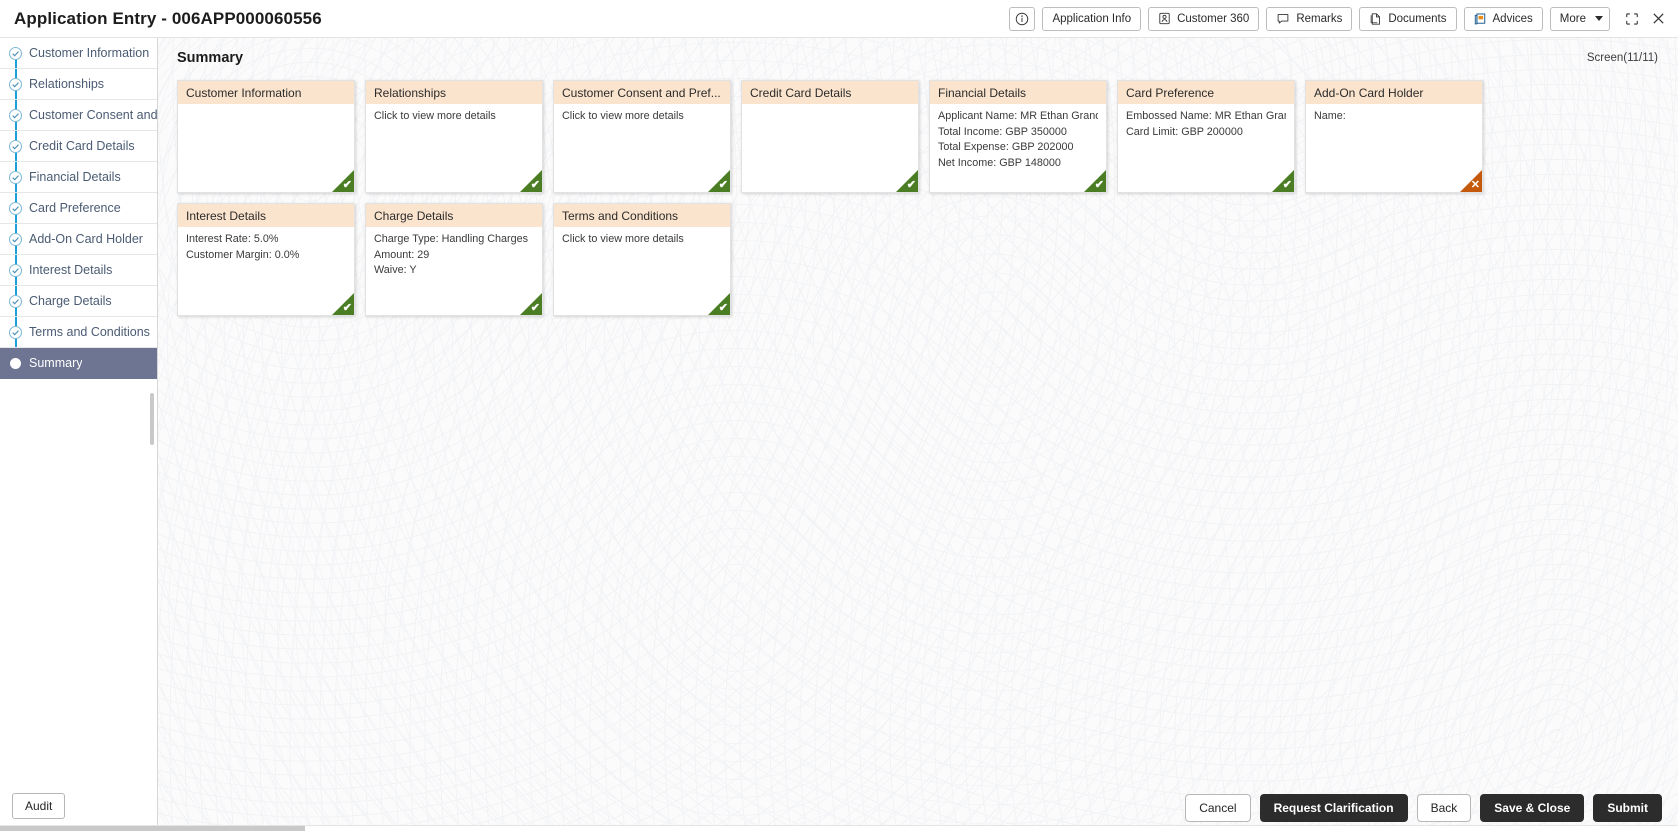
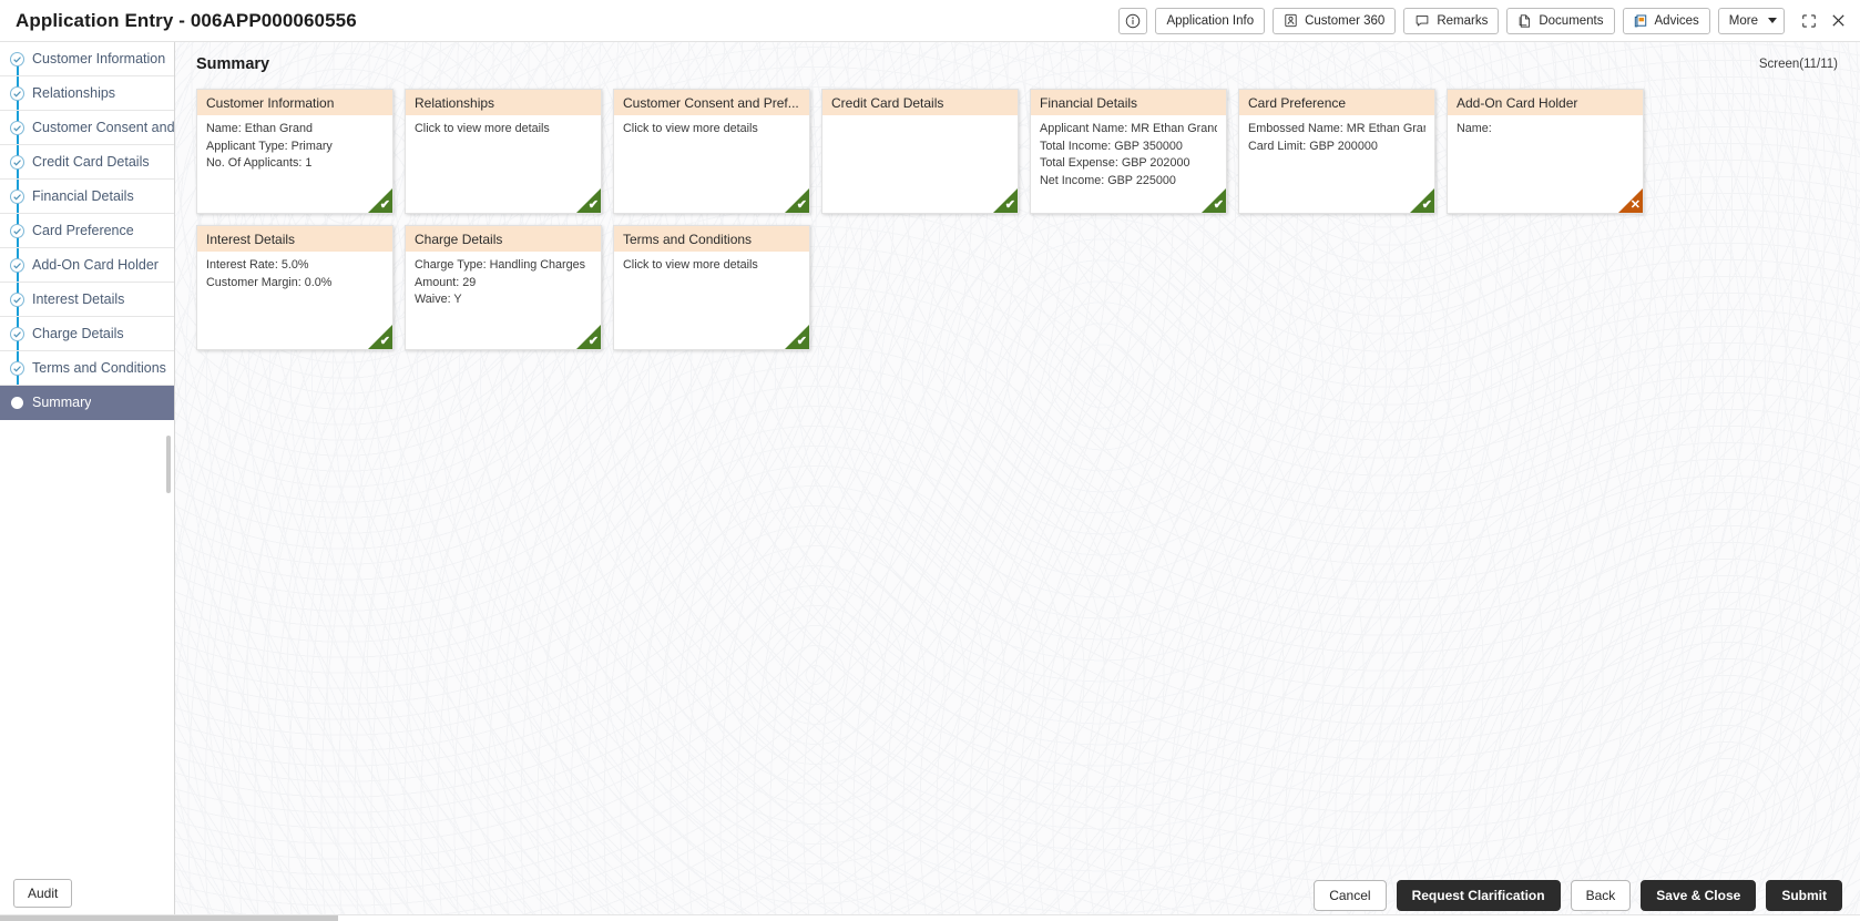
  Application Entry - 006APP000060556
  Application Info
  Customer 360
  Remarks
  Documents
  Advices
  More
  Customer Information
  Relationships
  Customer Consent and
  Credit Card Details
  Financial Details
  Card Preference
  Add-On Card Holder
  Interest Details
  Charge Details
  Terms and Conditions
  Summary
  Audit
  Summary
  Screen(11/11)
  Customer Information
+ Name: Ethan Grand
+ Applicant Type: Primary
+ No. Of Applicants: 1
  ✔
  Relationships
  Click to view more details
  ✔
  Customer Consent and Pref...
  Click to view more details
  ✔
  Credit Card Details
  ✔
  Financial Details
  Applicant Name: MR Ethan Gran
  Total Income: GBP 350000
  Total Expense: GBP 202000
- Net Income: GBP 148000
+ Net Income: GBP 225000
  ✔
  Card Preference
  Embossed Name: MR Ethan Gra
  Card Limit: GBP 200000
  ✔
  Add-On Card Holder
  Name:
  ✕
  Interest Details
  Interest Rate: 5.0%
  Customer Margin: 0.0%
  ✔
  Charge Details
  Charge Type: Handling Charges
  Amount: 29
  Waive: Y
  ✔
  Terms and Conditions
  Click to view more details
  ✔
  Cancel
  Request Clarification
  Back
  Save & Close
  Submit
